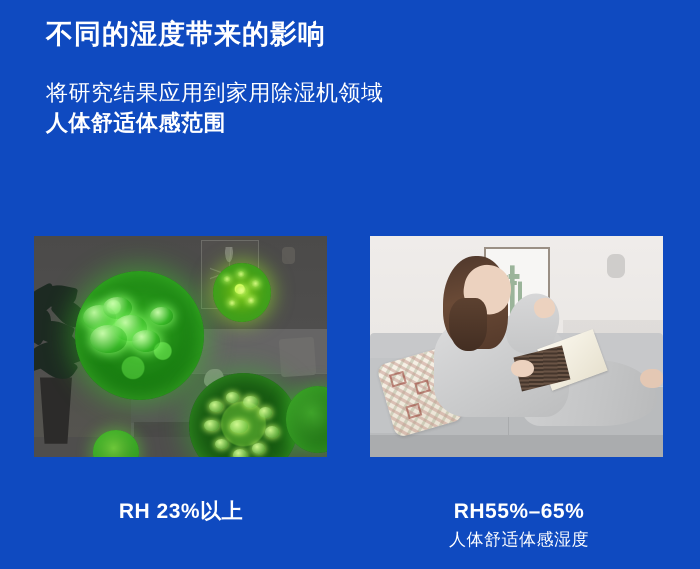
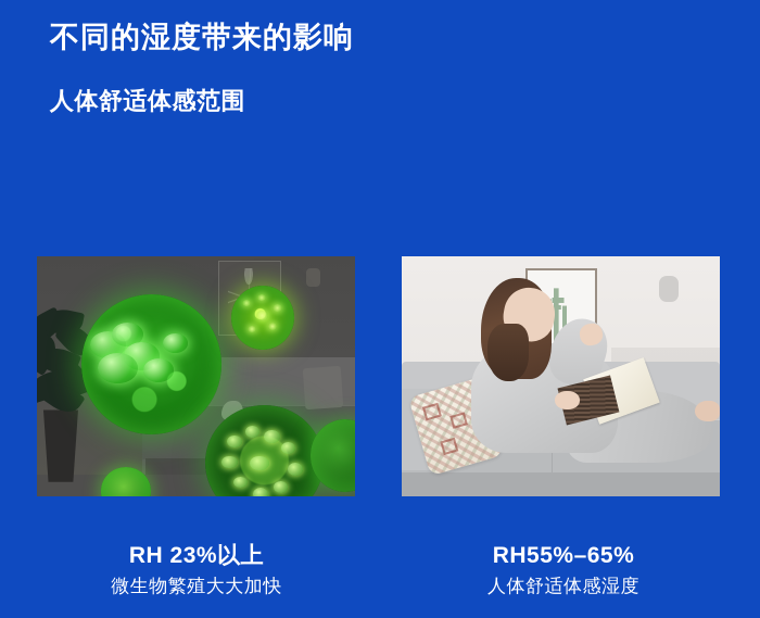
  不同的湿度带来的影响
- 将研究结果应用到家用除湿机领域
  人体舒适体感范围
  RH 23%以上
+ 微生物繁殖大大加快
  RH55%–65%
  人体舒适体感湿度
